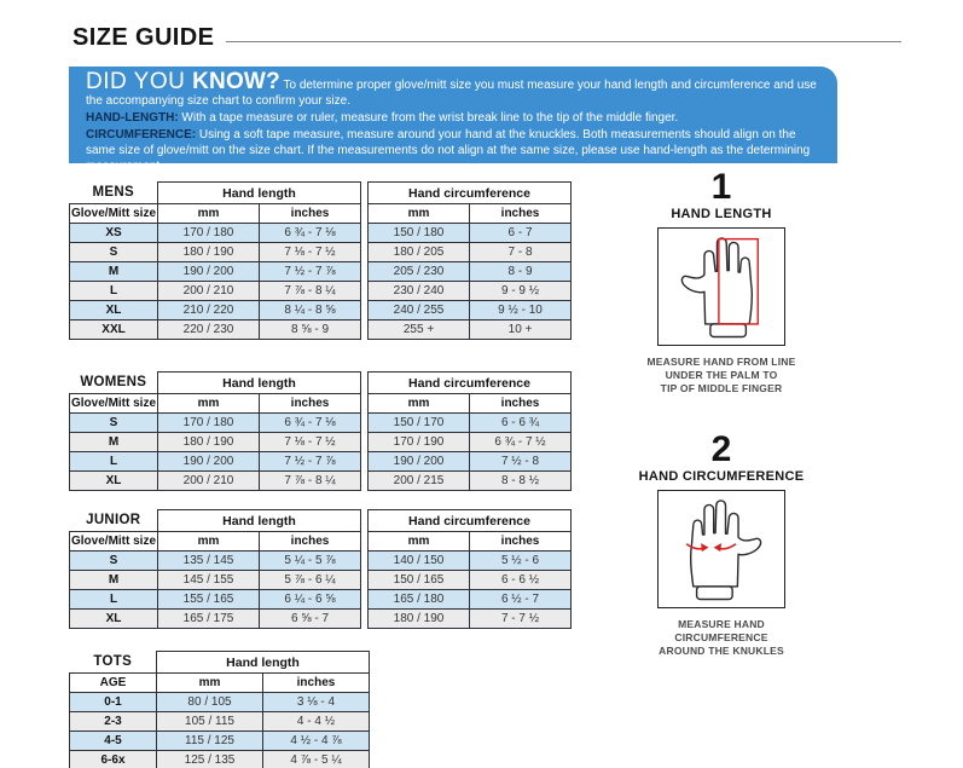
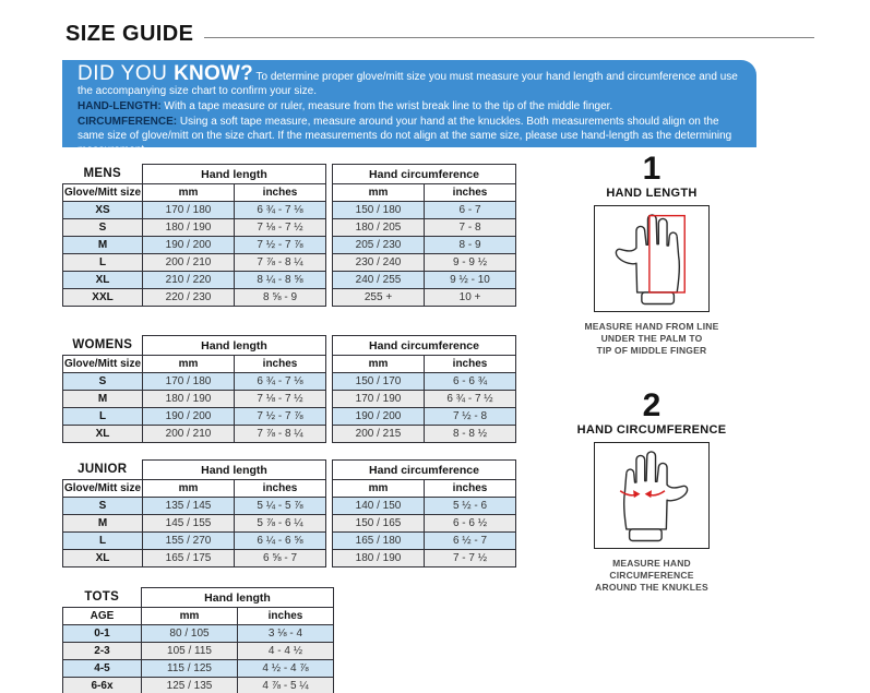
  SIZE GUIDE
  DID YOU KNOW? To determine proper glove/mitt size you must measure your hand length and circumference and use the accompanying size chart to confirm your size.
  HAND-LENGTH: With a tape measure or ruler, measure from the wrist break line to the tip of the middle finger.
  CIRCUMFERENCE: Using a soft tape measure, measure around your hand at the knuckles. Both measurements should align on the same size of glove/mitt on the size chart. If the measurements do not align at the same size, please use hand-length as the determining measurement.
  MENS	Hand length		Hand circumference
  Glove/Mitt size	mm	inches		mm	inches
  XS	170 / 180	6 ¾ - 7 ⅛		150 / 180	6 - 7
  S	180 / 190	7 ⅛ - 7 ½		180 / 205	7 - 8
  M	190 / 200	7 ½ - 7 ⅞		205 / 230	8 - 9
  L	200 / 210	7 ⅞ - 8 ¼		230 / 240	9 - 9 ½
  XL	210 / 220	8 ¼ - 8 ⅝		240 / 255	9 ½ - 10
  XXL	220 / 230	8 ⅝ - 9		255 +	10 +
  WOMENS	Hand length		Hand circumference
  Glove/Mitt size	mm	inches		mm	inches
  S	170 / 180	6 ¾ - 7 ⅛		150 / 170	6 - 6 ¾
  M	180 / 190	7 ⅛ - 7 ½		170 / 190	6 ¾ - 7 ½
  L	190 / 200	7 ½ - 7 ⅞		190 / 200	7 ½ - 8
  XL	200 / 210	7 ⅞ - 8 ¼		200 / 215	8 - 8 ½
  JUNIOR	Hand length		Hand circumference
  Glove/Mitt size	mm	inches		mm	inches
  S	135 / 145	5 ¼ - 5 ⅞		140 / 150	5 ½ - 6
  M	145 / 155	5 ⅞ - 6 ¼		150 / 165	6 - 6 ½
- L	155 / 165	6 ¼ - 6 ⅝		165 / 180	6 ½ - 7
+ L	155 / 270	6 ¼ - 6 ⅝		165 / 180	6 ½ - 7
  XL	165 / 175	6 ⅝ - 7		180 / 190	7 - 7 ½
  TOTS	Hand length
  AGE	mm	inches
  0-1	80 / 105	3 ⅛ - 4
  2-3	105 / 115	4 - 4 ½
  4-5	115 / 125	4 ½ - 4 ⅞
  6-6x	125 / 135	4 ⅞ - 5 ¼
  1
  HAND LENGTH
  MEASURE HAND FROM LINE
  UNDER THE PALM TO
  TIP OF MIDDLE FINGER
  2
  HAND CIRCUMFERENCE
  MEASURE HAND CIRCUMFERENCE
  AROUND THE KNUKLES
